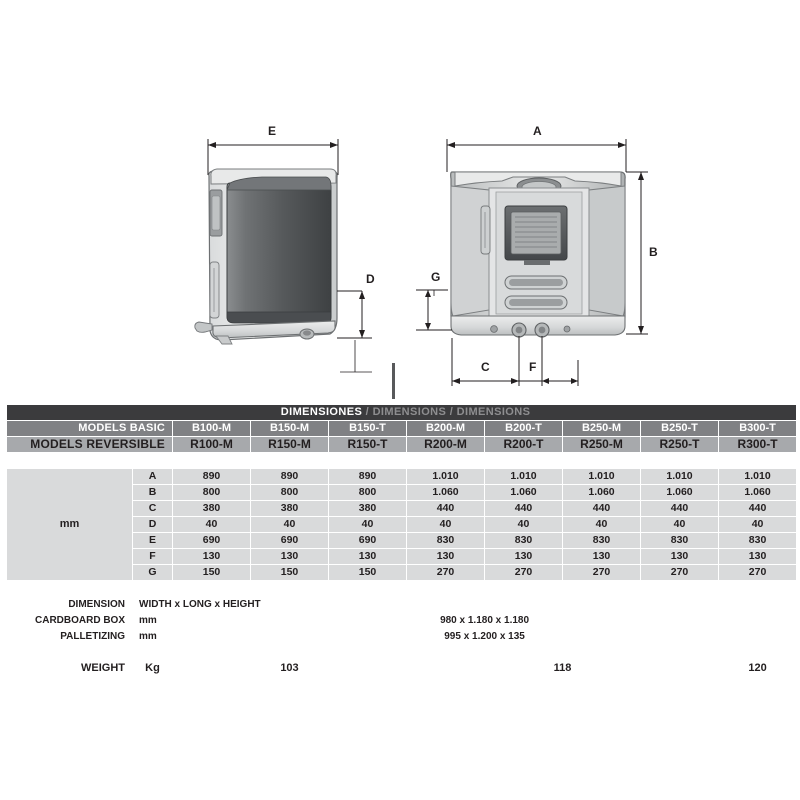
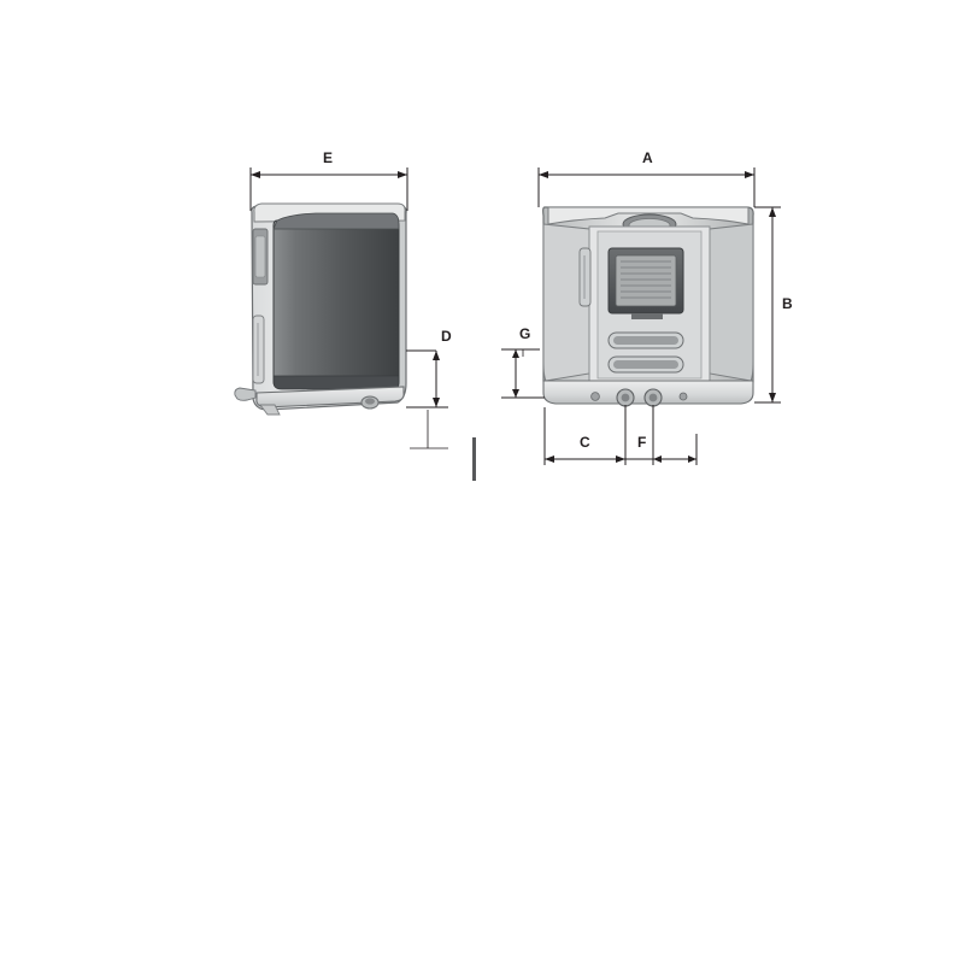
  E
  D
  A
  B
  G
  C
  F
- DIMENSIONES / DIMENSIONS / DIMENSIONS
- MODELS BASIC	B100-M	B150-M	B150-T	B200-M	B200-T	B250-M	B250-T	B300-T
- MODELS REVERSIBLE	R100-M	R150-M	R150-T	R200-M	R200-T	R250-M	R250-T	R300-T
- mm	A	890	890	890	1.010	1.010	1.010	1.010	1.010
- B	800	800	800	1.060	1.060	1.060	1.060	1.060
- C	380	380	380	440	440	440	440	440
- D	40	40	40	40	40	40	40	40
- E	690	690	690	830	830	830	830	830
- F	130	130	130	130	130	130	130	130
- G	150	150	150	270	270	270	270	270
- DIMENSION	WIDTH x LONG x HEIGHT
- CARDBOARD BOX	mm	980 x 1.180 x 1.180
- PALLETIZING	mm	995 x 1.200 x 135
- WEIGHT	Kg	103	118	120
